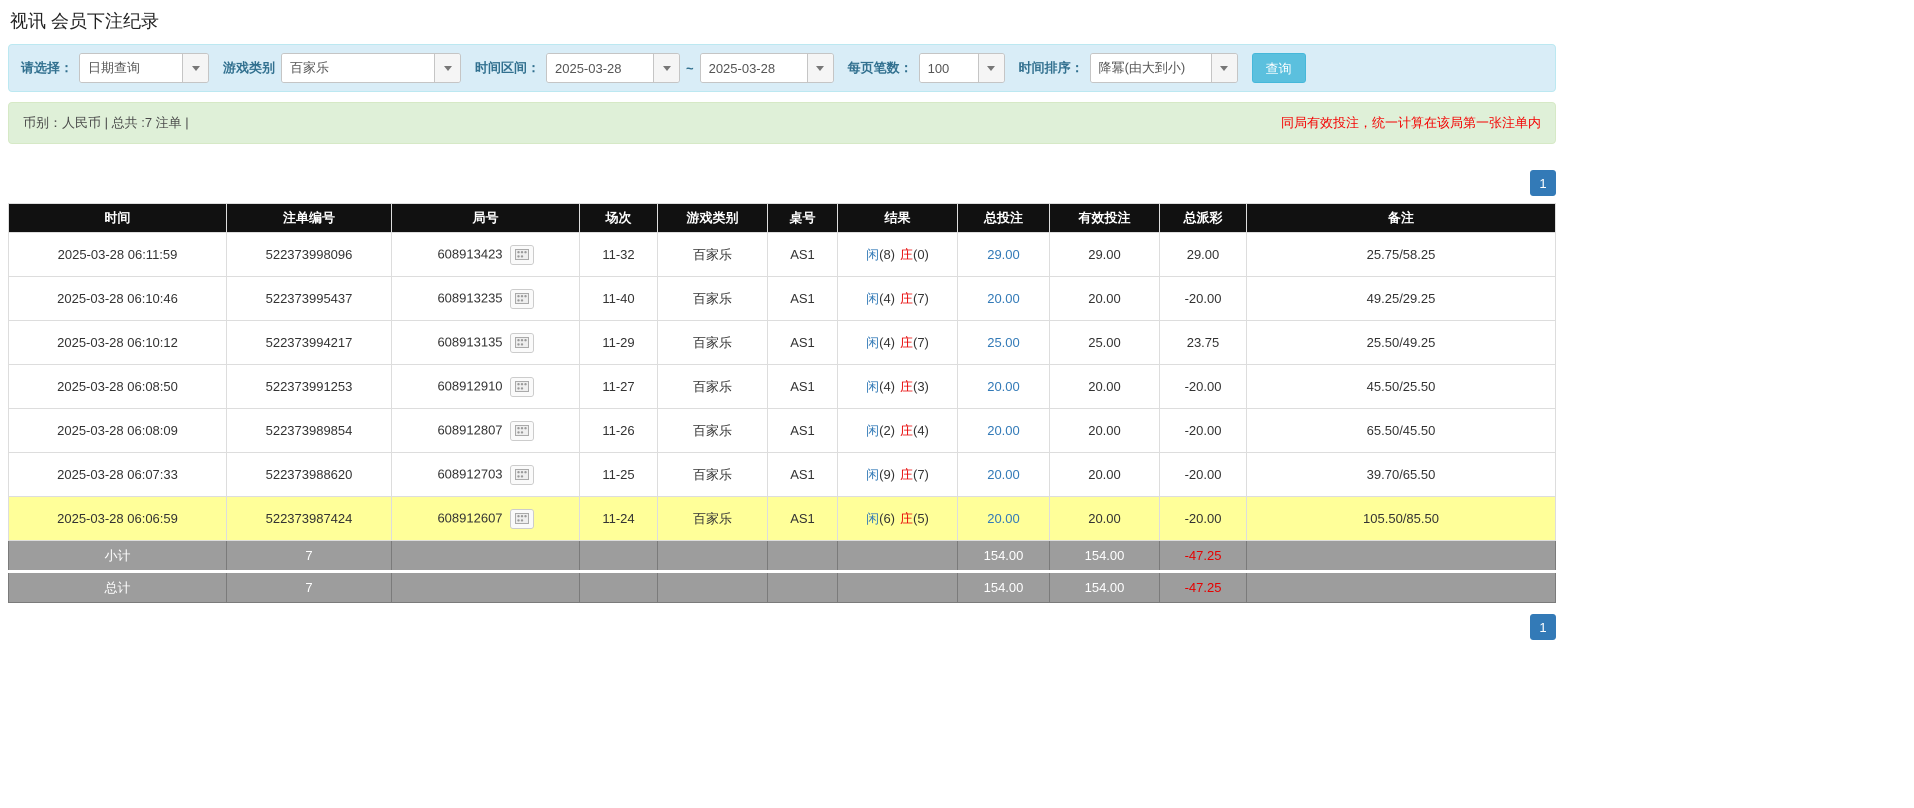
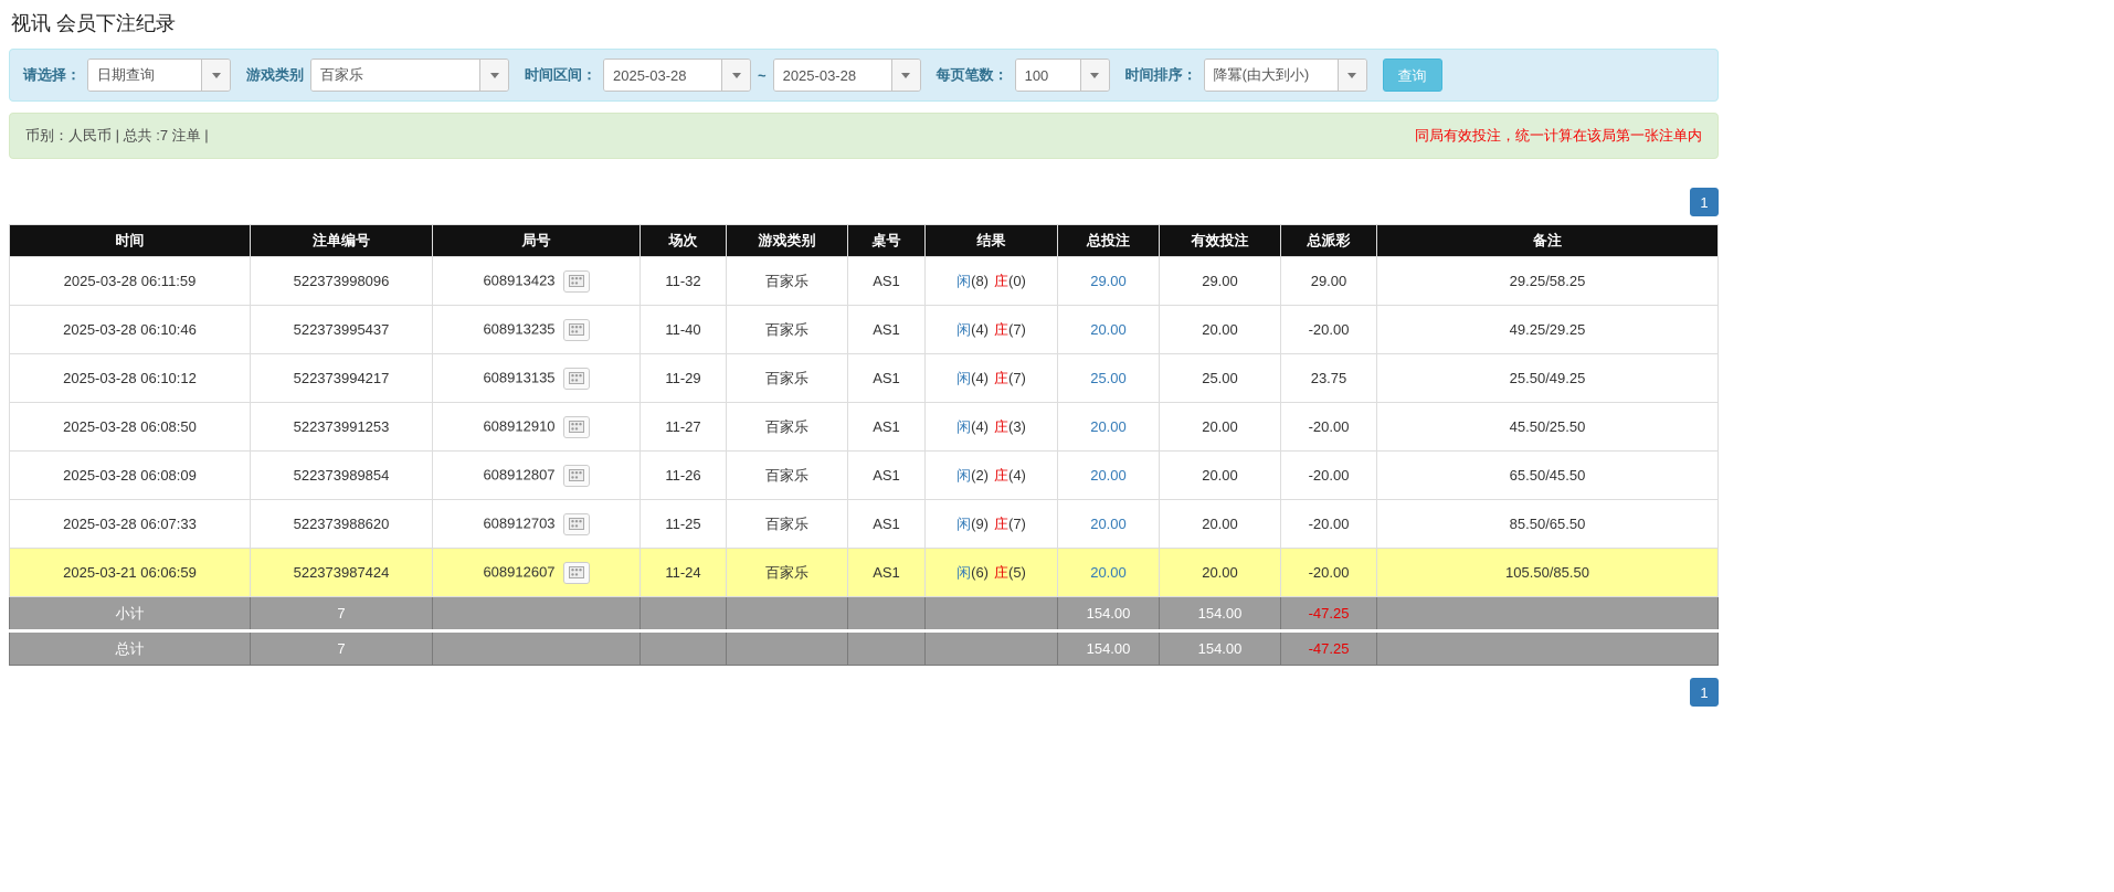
  视讯 会员下注纪录
  请选择：
  日期查询
  游戏类别
  百家乐
  时间区间：
  2025-03-28
  ~
  2025-03-28
  每页笔数：
  100
  时间排序：
  降冪(由大到小)
  查询
  币别：人民币 | 总共 :7 注单 |
  同局有效投注，统一计算在该局第一张注单内
  1
  时间	注单编号	局号	场次	游戏类别	桌号	结果	总投注	有效投注	总派彩	备注
- 2025-03-28 06:11:59	522373998096	608913423	11-32	百家乐	AS1	闲(8) 庄(0)	29.00	29.00	29.00	25.75/58.25
+ 2025-03-28 06:11:59	522373998096	608913423	11-32	百家乐	AS1	闲(8) 庄(0)	29.00	29.00	29.00	29.25/58.25
  2025-03-28 06:10:46	522373995437	608913235	11-40	百家乐	AS1	闲(4) 庄(7)	20.00	20.00	-20.00	49.25/29.25
  2025-03-28 06:10:12	522373994217	608913135	11-29	百家乐	AS1	闲(4) 庄(7)	25.00	25.00	23.75	25.50/49.25
  2025-03-28 06:08:50	522373991253	608912910	11-27	百家乐	AS1	闲(4) 庄(3)	20.00	20.00	-20.00	45.50/25.50
  2025-03-28 06:08:09	522373989854	608912807	11-26	百家乐	AS1	闲(2) 庄(4)	20.00	20.00	-20.00	65.50/45.50
- 2025-03-28 06:07:33	522373988620	608912703	11-25	百家乐	AS1	闲(9) 庄(7)	20.00	20.00	-20.00	39.70/65.50
+ 2025-03-28 06:07:33	522373988620	608912703	11-25	百家乐	AS1	闲(9) 庄(7)	20.00	20.00	-20.00	85.50/65.50
- 2025-03-28 06:06:59	522373987424	608912607	11-24	百家乐	AS1	闲(6) 庄(5)	20.00	20.00	-20.00	105.50/85.50
+ 2025-03-21 06:06:59	522373987424	608912607	11-24	百家乐	AS1	闲(6) 庄(5)	20.00	20.00	-20.00	105.50/85.50
  小计	7						154.00	154.00	-47.25
  总计	7						154.00	154.00	-47.25
  1
